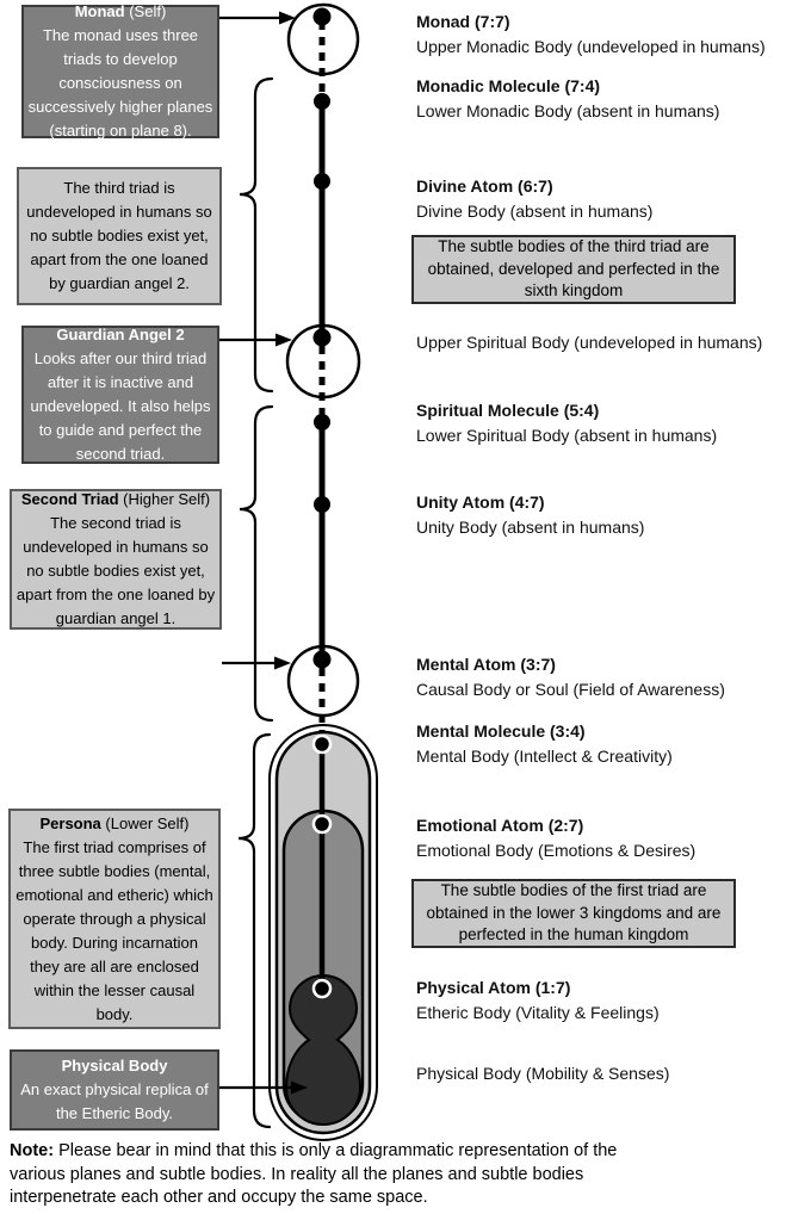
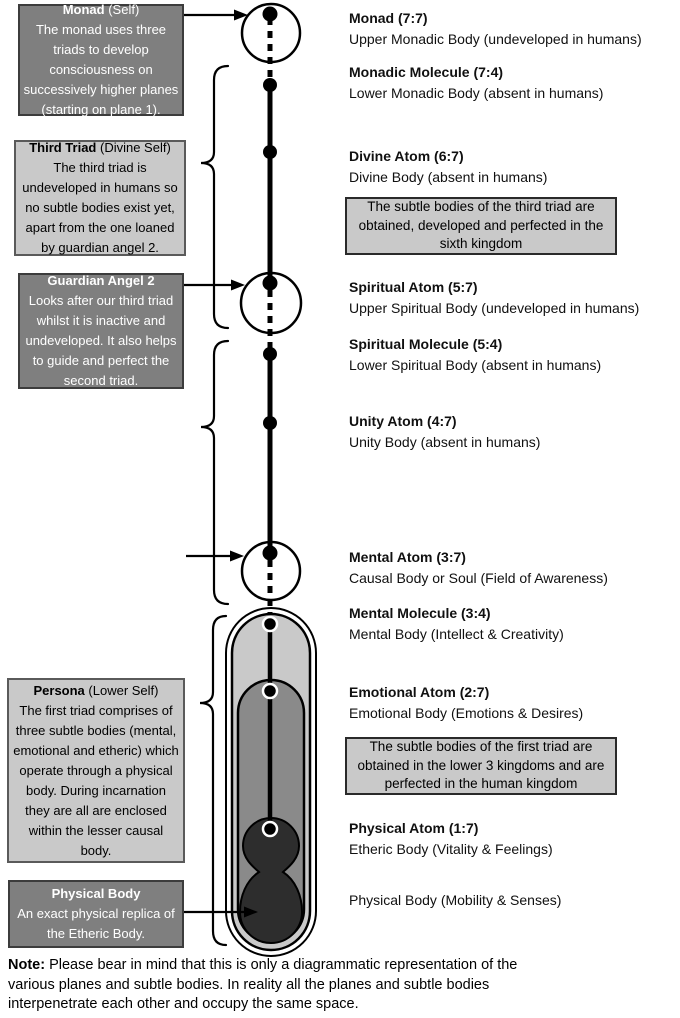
  Monad (Self)
- The monad uses three triads to develop consciousness on successively higher planes (starting on plane 8).
+ The monad uses three triads to develop consciousness on successively higher planes (starting on plane 1).
+ Third Triad (Divine Self)
  The third triad is undeveloped in humans so no subtle bodies exist yet, apart from the one loaned by guardian angel 2.
  Guardian Angel 2
- Looks after our third triad after it is inactive and undeveloped. It also helps to guide and perfect the second triad.
+ Looks after our third triad whilst it is inactive and undeveloped. It also helps to guide and perfect the second triad.
- Second Triad (Higher Self)
- The second triad is undeveloped in humans so no subtle bodies exist yet, apart from the one loaned by guardian angel 1.
  Persona (Lower Self)
  The first triad comprises of three subtle bodies (mental, emotional and etheric) which operate through a physical body. During incarnation they are all are enclosed within the lesser causal body.
  Physical Body
  An exact physical replica of the Etheric Body.
  Monad (7:7)
  Upper Monadic Body (undeveloped in humans)
  Monadic Molecule (7:4)
  Lower Monadic Body (absent in humans)
  Divine Atom (6:7)
  Divine Body (absent in humans)
+ Spiritual Atom (5:7)
  Upper Spiritual Body (undeveloped in humans)
  Spiritual Molecule (5:4)
  Lower Spiritual Body (absent in humans)
  Unity Atom (4:7)
  Unity Body (absent in humans)
  Mental Atom (3:7)
  Causal Body or Soul (Field of Awareness)
  Mental Molecule (3:4)
  Mental Body (Intellect & Creativity)
  Emotional Atom (2:7)
  Emotional Body (Emotions & Desires)
  Physical Atom (1:7)
  Etheric Body (Vitality & Feelings)
  Physical Body (Mobility & Senses)
  The subtle bodies of the third triad are obtained, developed and perfected in the sixth kingdom
  The subtle bodies of the first triad are obtained in the lower 3 kingdoms and are perfected in the human kingdom
  Note: Please bear in mind that this is only a diagrammatic representation of the various planes and subtle bodies. In reality all the planes and subtle bodies interpenetrate each other and occupy the same space.
